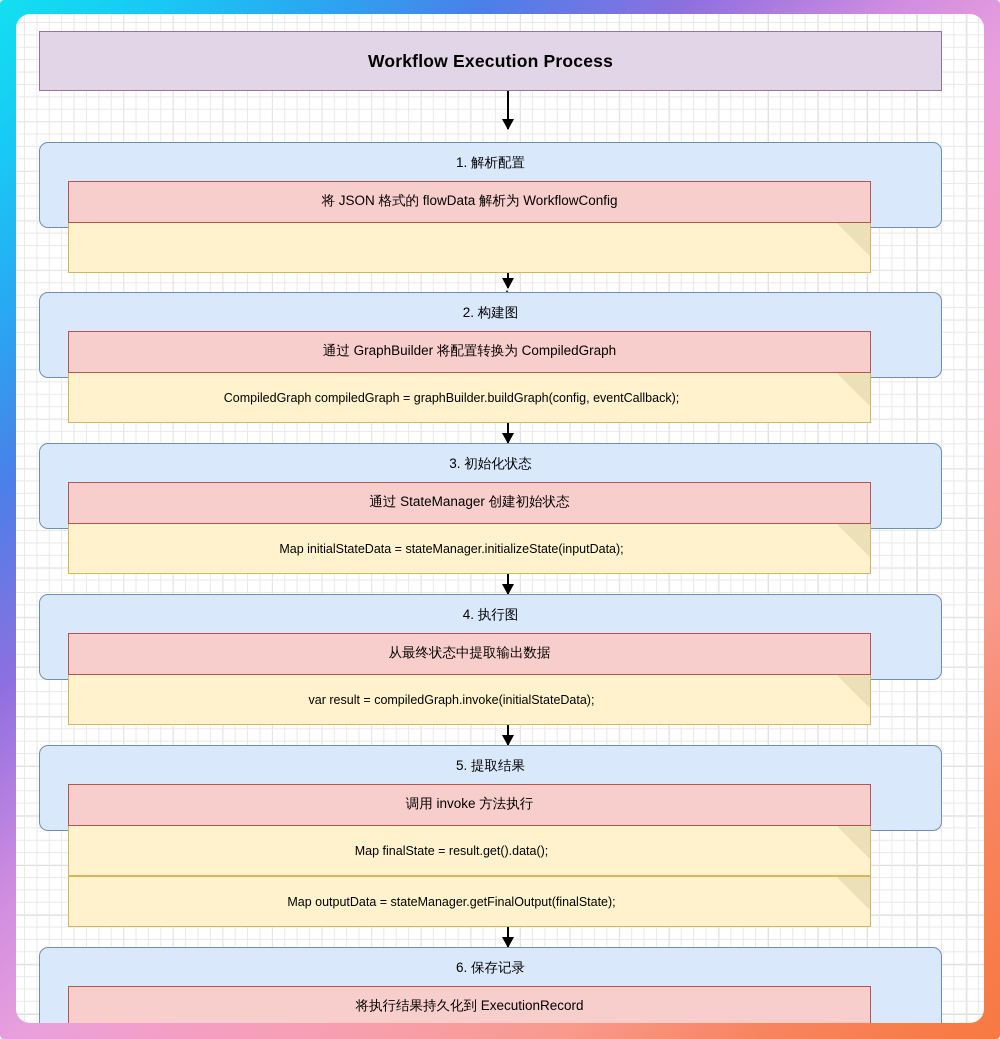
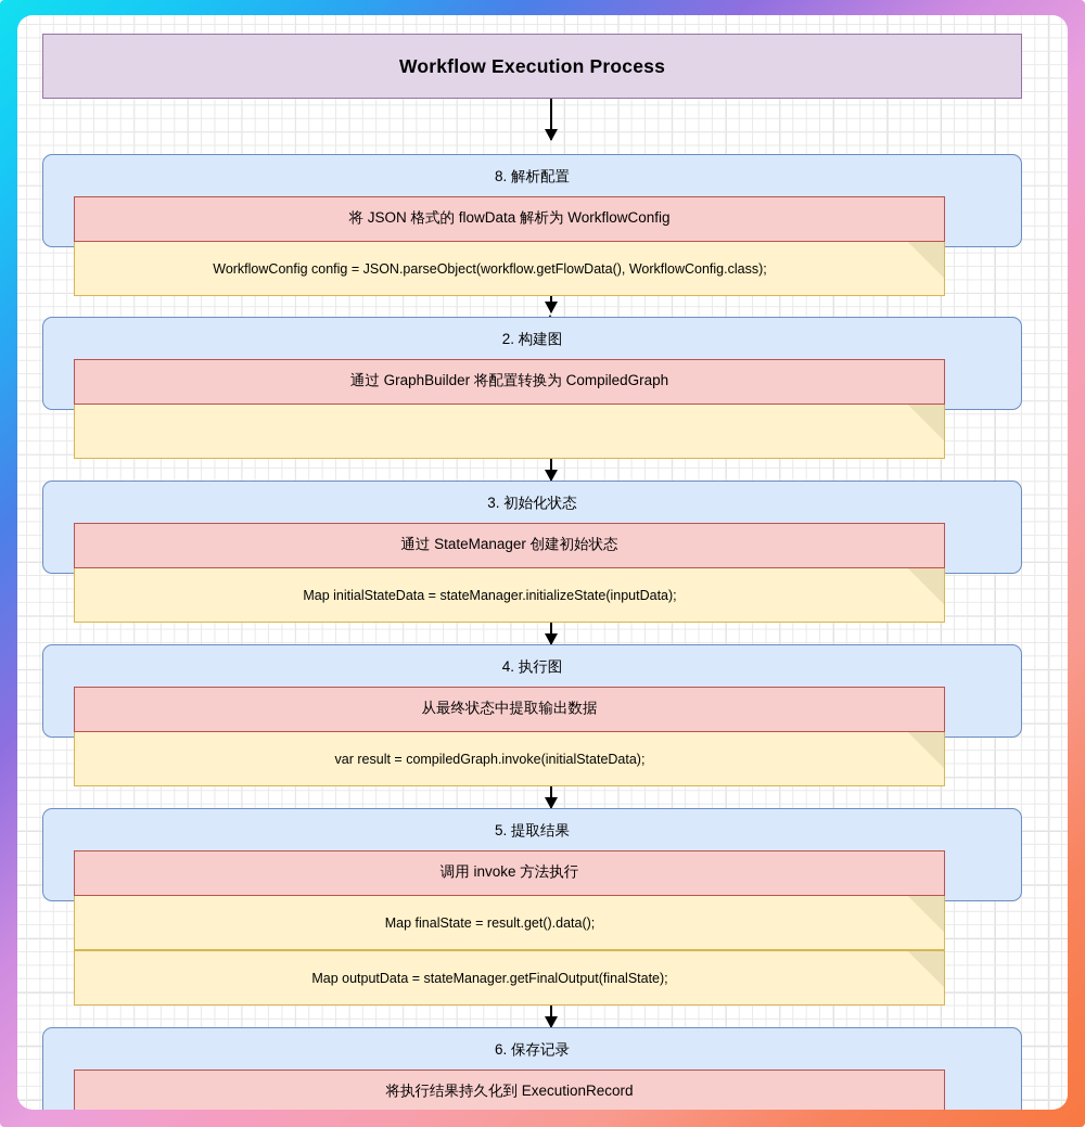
  Workflow Execution Process
- 1. 解析配置
+ 8. 解析配置
  将 JSON 格式的 flowData 解析为 WorkflowConfig
+ WorkflowConfig config = JSON.parseObject(workflow.getFlowData(), WorkflowConfig.class);
  2. 构建图
  通过 GraphBuilder 将配置转换为 CompiledGraph
- CompiledGraph compiledGraph = graphBuilder.buildGraph(config, eventCallback);
  3. 初始化状态
  通过 StateManager 创建初始状态
  Map initialStateData = stateManager.initializeState(inputData);
  4. 执行图
  从最终状态中提取输出数据
  var result = compiledGraph.invoke(initialStateData);
  5. 提取结果
  调用 invoke 方法执行
  Map finalState = result.get().data();
  Map outputData = stateManager.getFinalOutput(finalState);
  6. 保存记录
  将执行结果持久化到 ExecutionRecord
